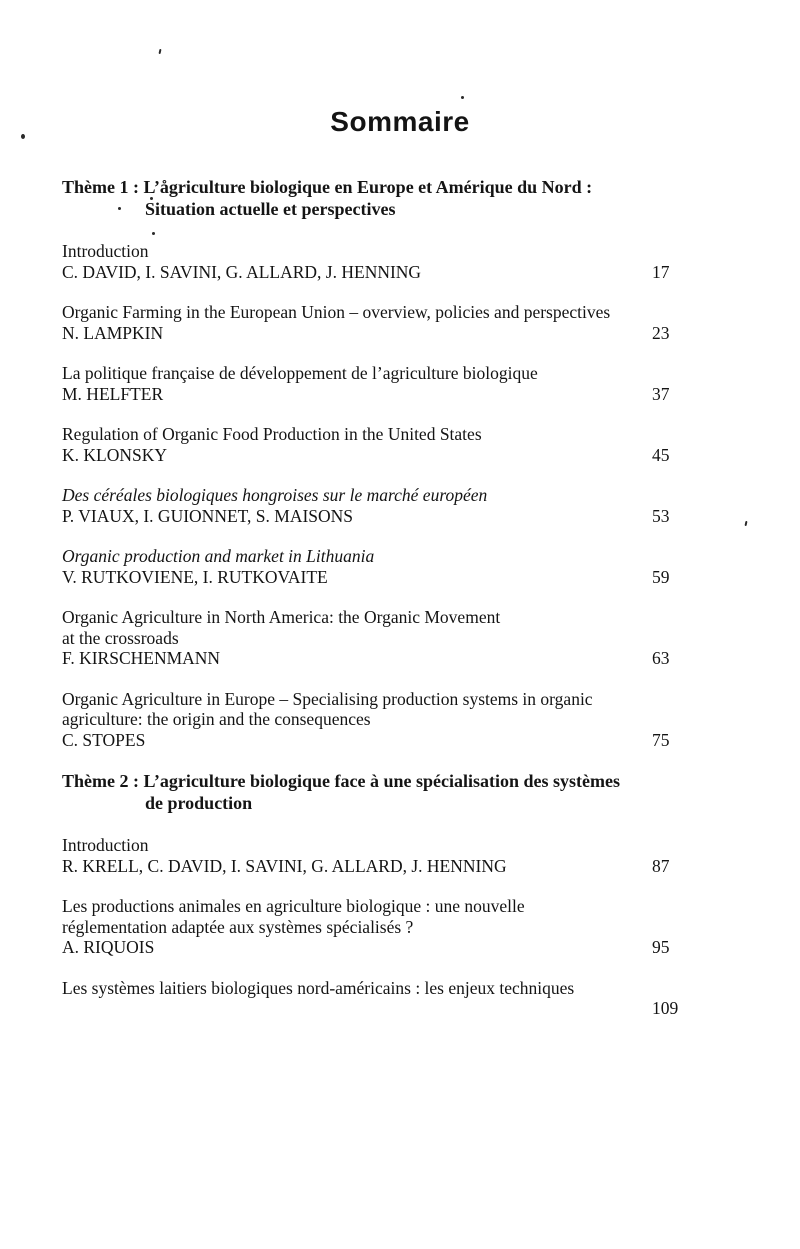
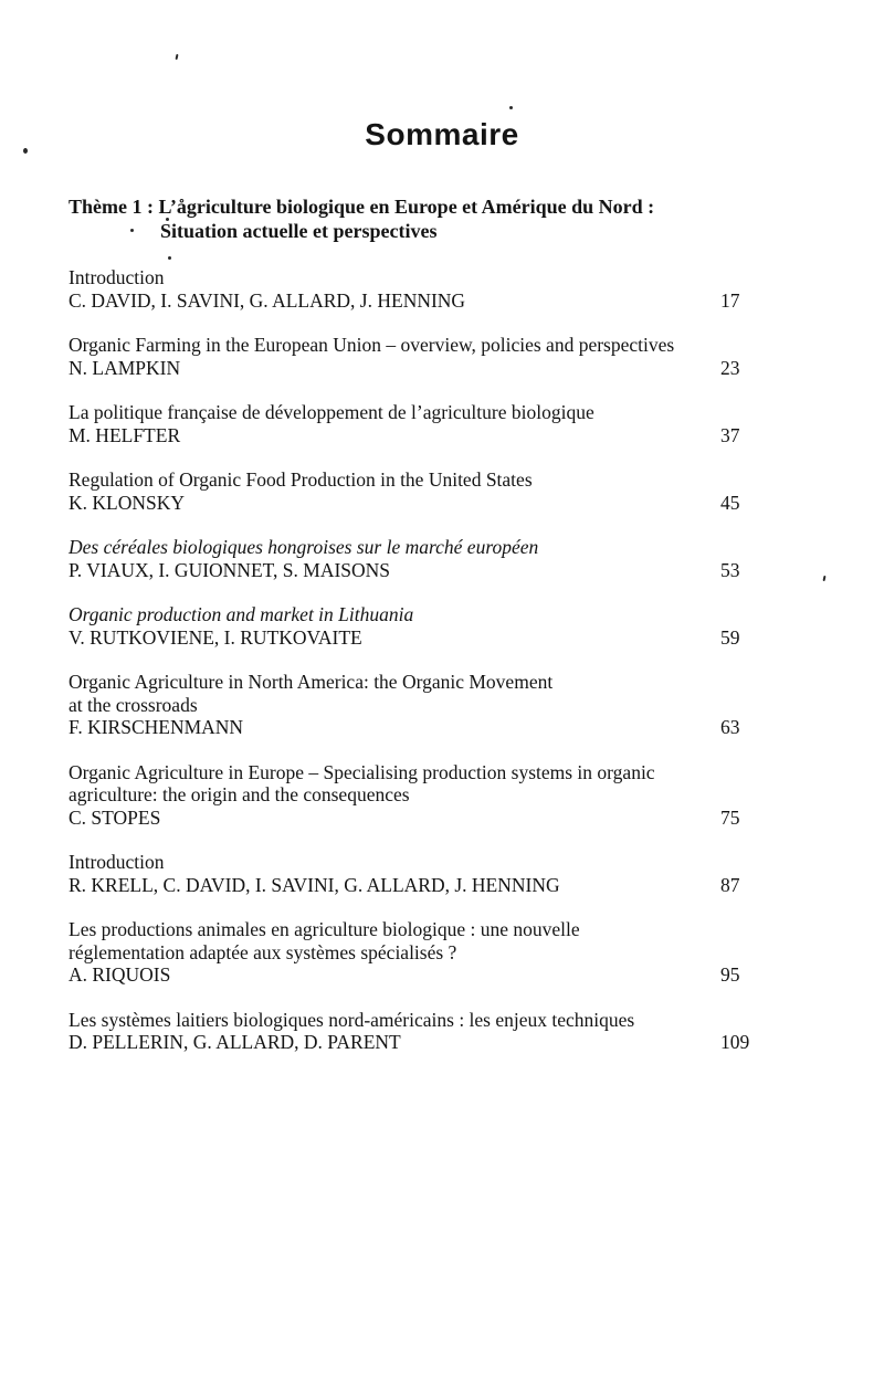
  Sommaire
  Thème 1 : L’ågriculture biologique en Europe et Amérique du Nord :
  Situation actuelle et perspectives
  Introduction
  C. DAVID, I. SAVINI, G. ALLARD, J. HENNING
  17
  Organic Farming in the European Union – overview, policies and perspectives
  N. LAMPKIN
  23
  La politique française de développement de l’agriculture biologique
  M. HELFTER
  37
  Regulation of Organic Food Production in the United States
  K. KLONSKY
  45
  Des céréales biologiques hongroises sur le marché européen
  P. VIAUX, I. GUIONNET, S. MAISONS
  53
  Organic production and market in Lithuania
  V. RUTKOVIENE, I. RUTKOVAITE
  59
  Organic Agriculture in North America: the Organic Movement
  at the crossroads
  F. KIRSCHENMANN
  63
  Organic Agriculture in Europe – Specialising production systems in organic
  agriculture: the origin and the consequences
  C. STOPES
  75
- Thème 2 : L’agriculture biologique face à une spécialisation des systèmes
- de production
  Introduction
  R. KRELL, C. DAVID, I. SAVINI, G. ALLARD, J. HENNING
  87
  Les productions animales en agriculture biologique : une nouvelle
  réglementation adaptée aux systèmes spécialisés ?
  A. RIQUOIS
  95
  Les systèmes laitiers biologiques nord-américains : les enjeux techniques
+ D. PELLERIN, G. ALLARD, D. PARENT
  109
